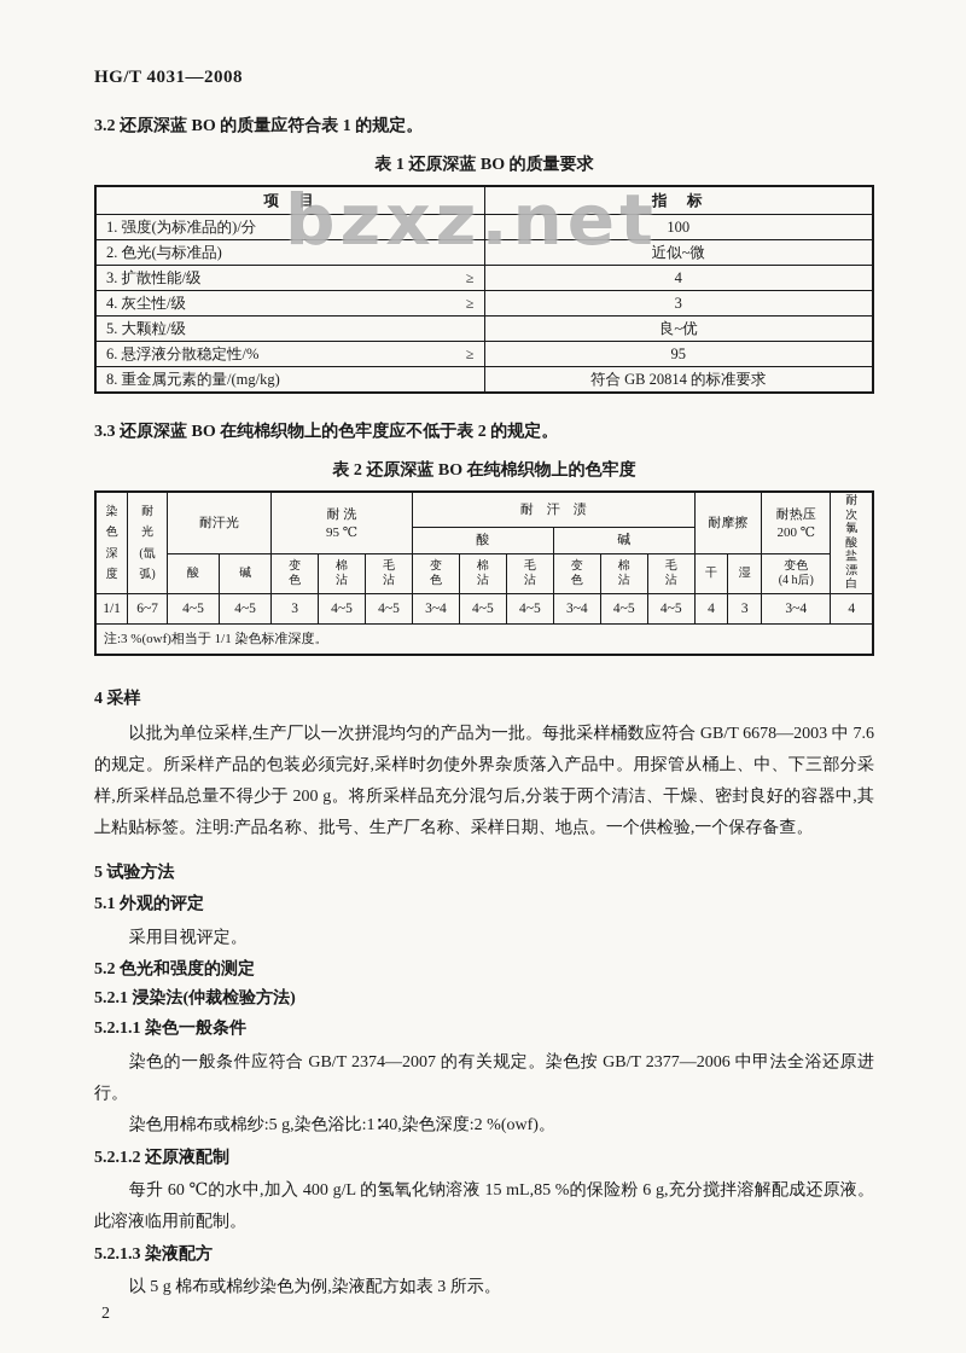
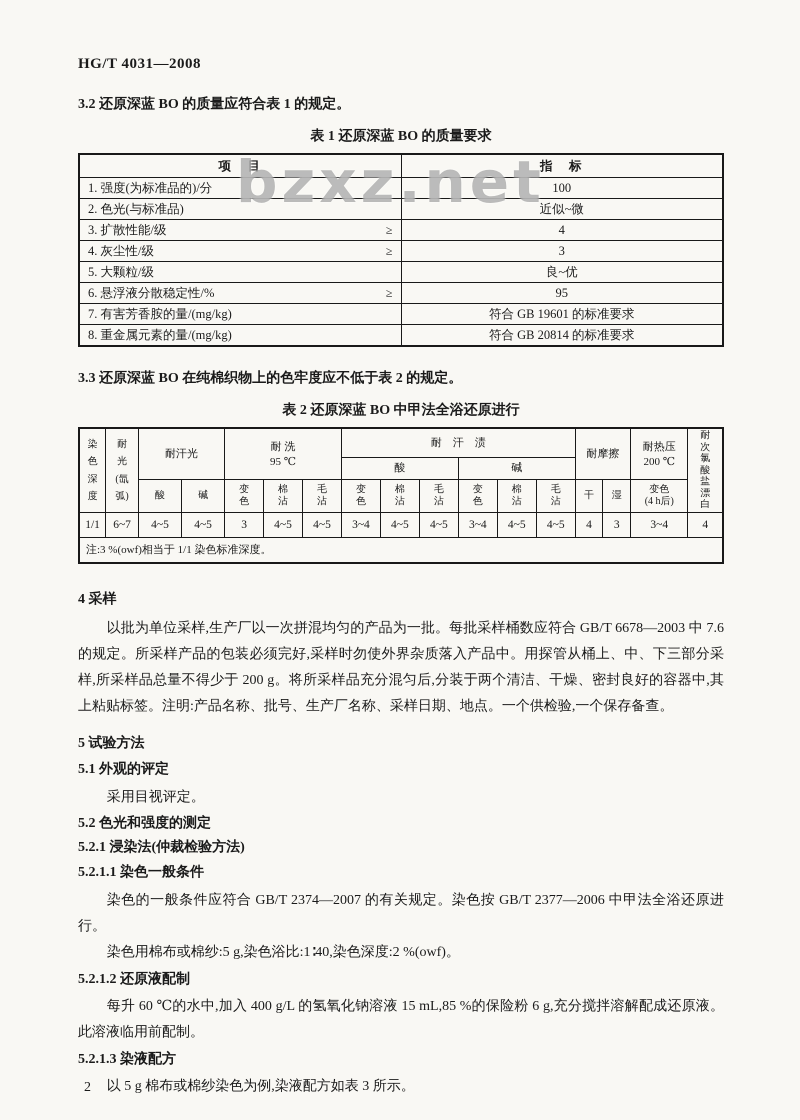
  HG/T 4031—2008
  3.2 还原深蓝 BO 的质量应符合表 1 的规定。
  表 1 还原深蓝 BO 的质量要求
  项 目	指 标
  1. 强度(为标准品的)/分	100
  2. 色光(与标准品)	近似~微
  3. 扩散性能/级 ≥	4
  4. 灰尘性/级 ≥	3
  5. 大颗粒/级	良~优
  6. 悬浮液分散稳定性/% ≥	95
+ 7. 有害芳香胺的量/(mg/kg)	符合 GB 19601 的标准要求
  8. 重金属元素的量/(mg/kg)	符合 GB 20814 的标准要求
  3.3 还原深蓝 BO 在纯棉织物上的色牢度应不低于表 2 的规定。
- 表 2 还原深蓝 BO 在纯棉织物上的色牢度
+ 表 2 还原深蓝 BO 中甲法全浴还原进行
  染 色 深 度	耐 光 (氙 弧)	耐汗光	耐 洗 95 ℃	耐 汗 渍	耐摩擦	耐热压 200 ℃	耐 次 氯 酸 盐 漂 白
  酸	碱
  酸	碱	变 色	棉 沾	毛 沾	变 色	棉 沾	毛 沾	变 色	棉 沾	毛 沾	干	湿	变色 (4 h后)
  1/1	6~7	4~5	4~5	3	4~5	4~5	3~4	4~5	4~5	3~4	4~5	4~5	4	3	3~4	4
  注:3 %(owf)相当于 1/1 染色标准深度。
  4 采样
  以批为单位采样,生产厂以一次拼混均匀的产品为一批。每批采样桶数应符合 GB/T 6678—2003 中 7.6 的规定。所采样产品的包装必须完好,采样时勿使外界杂质落入产品中。用探管从桶上、中、下三部分采样,所采样品总量不得少于 200 g。将所采样品充分混匀后,分装于两个清洁、干燥、密封良好的容器中,其上粘贴标签。注明:产品名称、批号、生产厂名称、采样日期、地点。一个供检验,一个保存备查。
  5 试验方法
  5.1 外观的评定
  采用目视评定。
  5.2 色光和强度的测定
  5.2.1 浸染法(仲裁检验方法)
  5.2.1.1 染色一般条件
  染色的一般条件应符合 GB/T 2374—2007 的有关规定。染色按 GB/T 2377—2006 中甲法全浴还原进行。
  染色用棉布或棉纱:5 g,染色浴比:1∶40,染色深度:2 %(owf)。
  5.2.1.2 还原液配制
  每升 60 ℃的水中,加入 400 g/L 的氢氧化钠溶液 15 mL,85 %的保险粉 6 g,充分搅拌溶解配成还原液。此溶液临用前配制。
  5.2.1.3 染液配方
  以 5 g 棉布或棉纱染色为例,染液配方如表 3 所示。
  bzxz.net
  2
